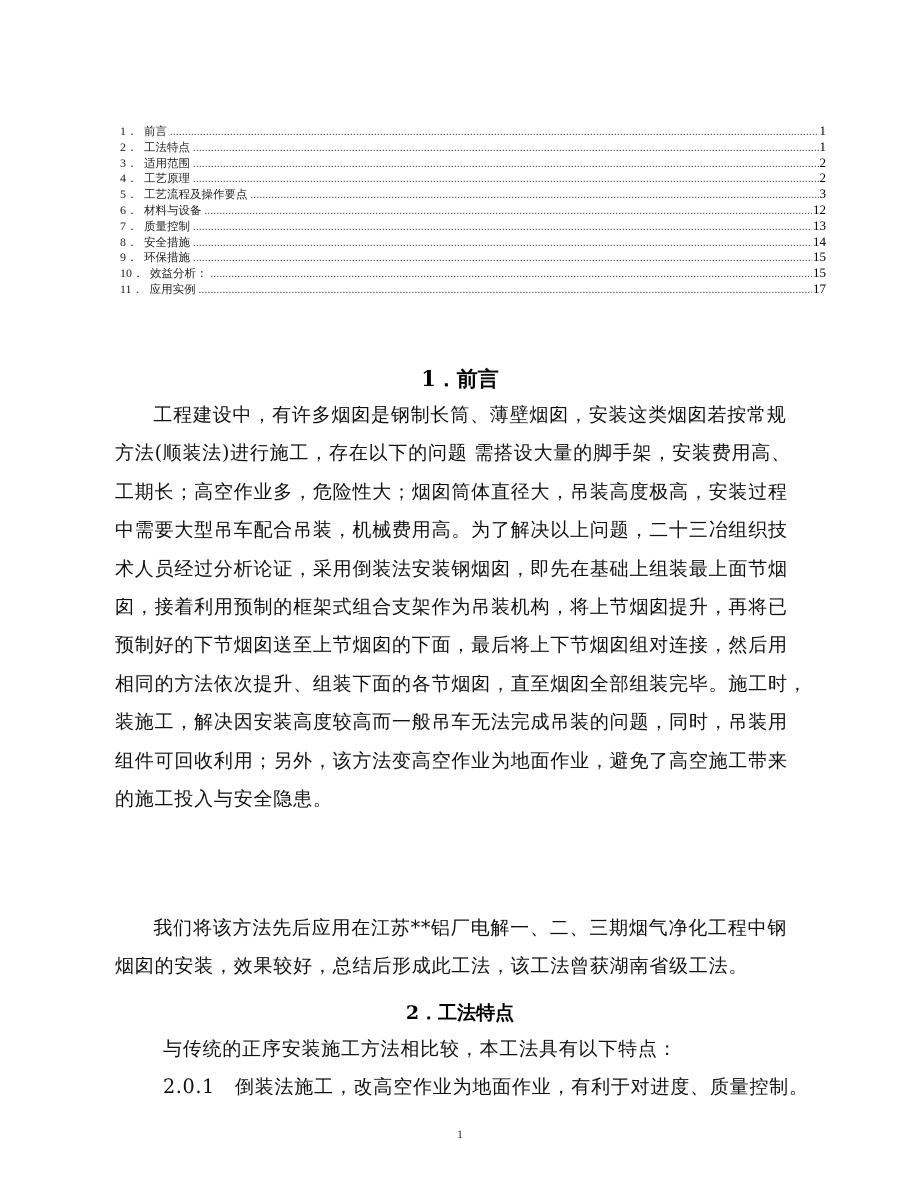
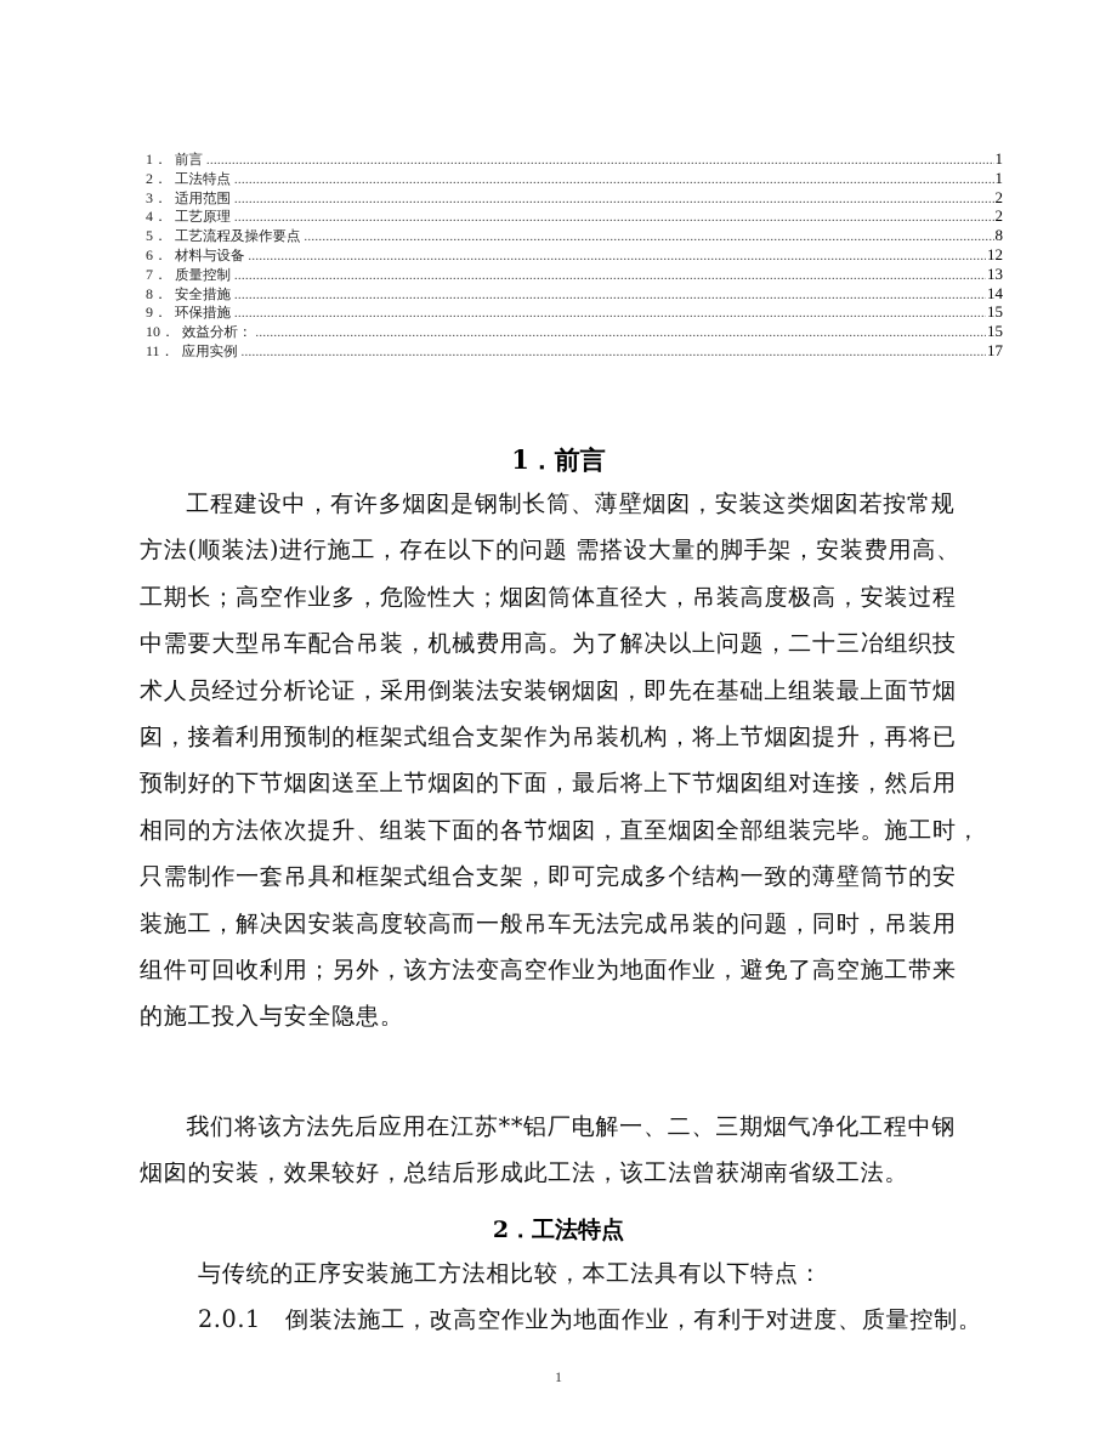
  1．
  前言
  1
  2．
  工法特点
  1
  3．
  适用范围
  2
  4．
  工艺原理
  2
  5．
  工艺流程及操作要点
- 3
+ 8
  6．
  材料与设备
  12
  7．
  质量控制
  13
  8．
  安全措施
  14
  9．
  环保措施
  15
  10．
  效益分析：
  15
  11．
  应用实例
  17
  1．前言
  工程建设中，有许多烟囱是钢制长筒、薄壁烟囱，安装这类烟囱若按常规
  方法(顺装法)进行施工，存在以下的问题 需搭设大量的脚手架，安装费用高、
  工期长；高空作业多，危险性大；烟囱筒体直径大，吊装高度极高，安装过程
  中需要大型吊车配合吊装，机械费用高。为了解决以上问题，二十三冶组织技
  术人员经过分析论证，采用倒装法安装钢烟囱，即先在基础上组装最上面节烟
  囱，接着利用预制的框架式组合支架作为吊装机构，将上节烟囱提升，再将已
  预制好的下节烟囱送至上节烟囱的下面，最后将上下节烟囱组对连接，然后用
  相同的方法依次提升、组装下面的各节烟囱，直至烟囱全部组装完毕。施工时，
+ 只需制作一套吊具和框架式组合支架，即可完成多个结构一致的薄壁筒节的安
  装施工，解决因安装高度较高而一般吊车无法完成吊装的问题，同时，吊装用
  组件可回收利用；另外，该方法变高空作业为地面作业，避免了高空施工带来
  的施工投入与安全隐患。
  我们将该方法先后应用在江苏**铝厂电解一、二、三期烟气净化工程中钢
  烟囱的安装，效果较好，总结后形成此工法，该工法曾获湖南省级工法。
  2．工法特点
  与传统的正序安装施工方法相比较，本工法具有以下特点：
  2.0.1 倒装法施工，改高空作业为地面作业，有利于对进度、质量控制。
  1
